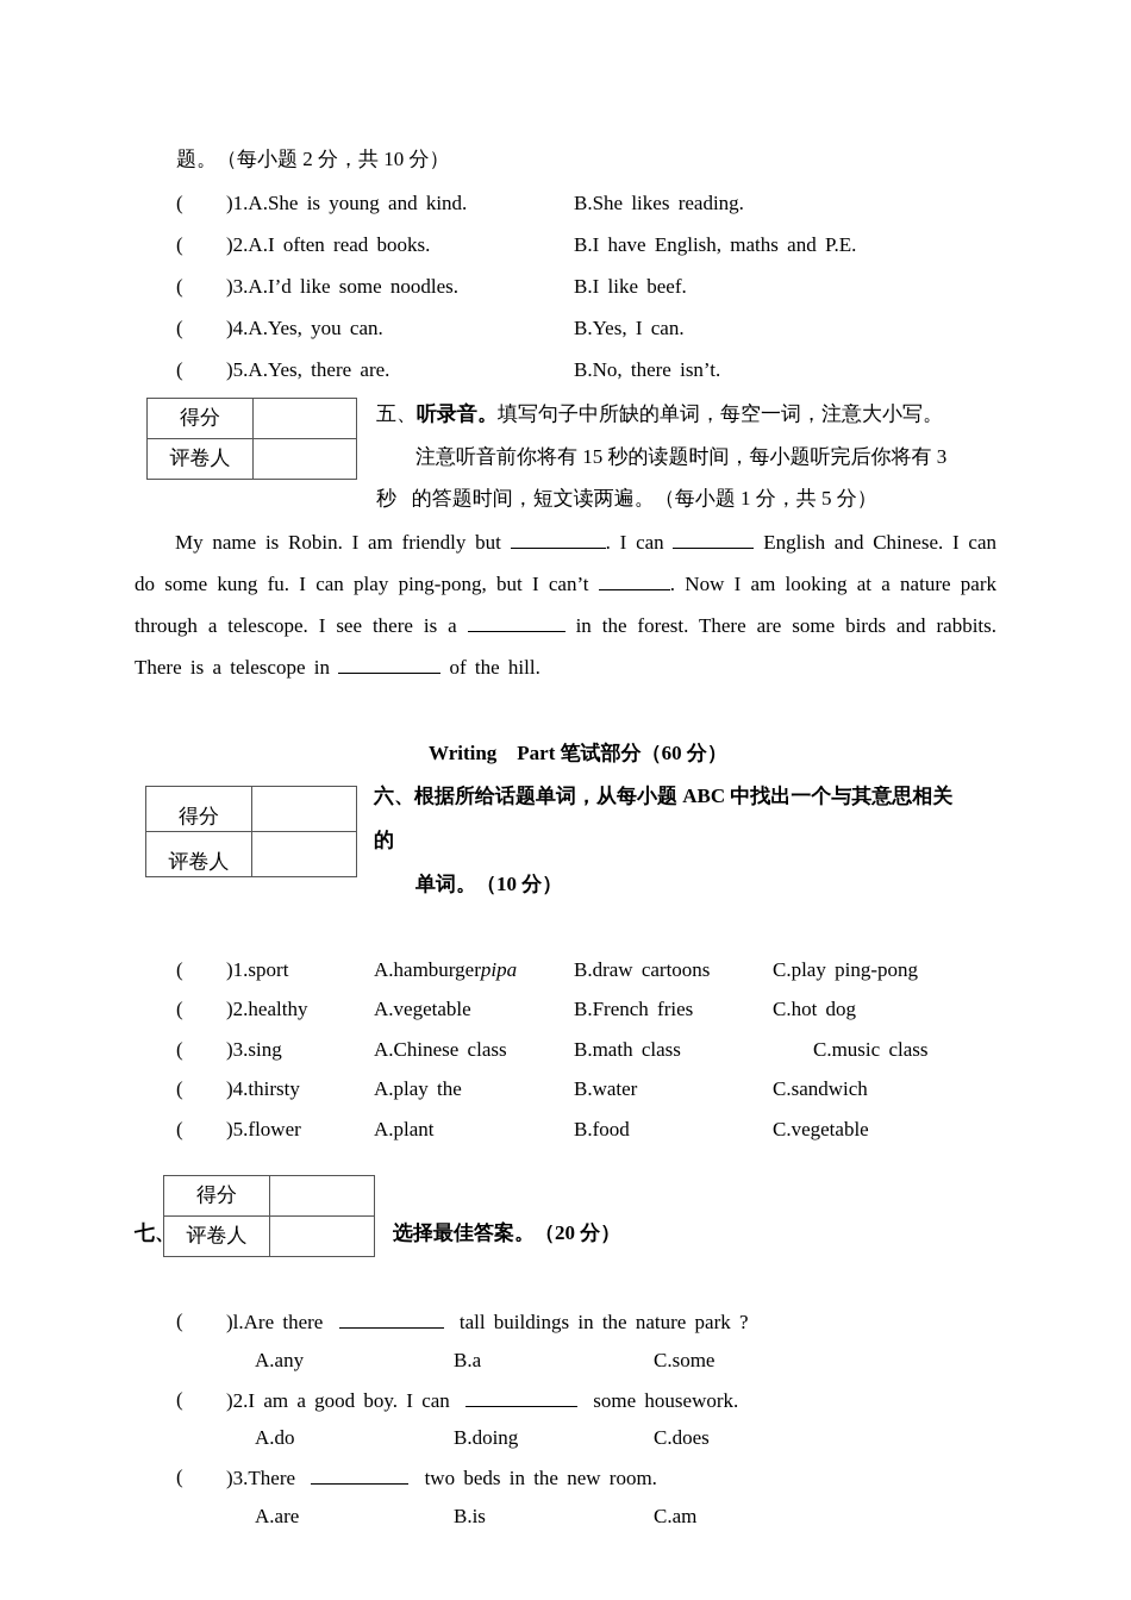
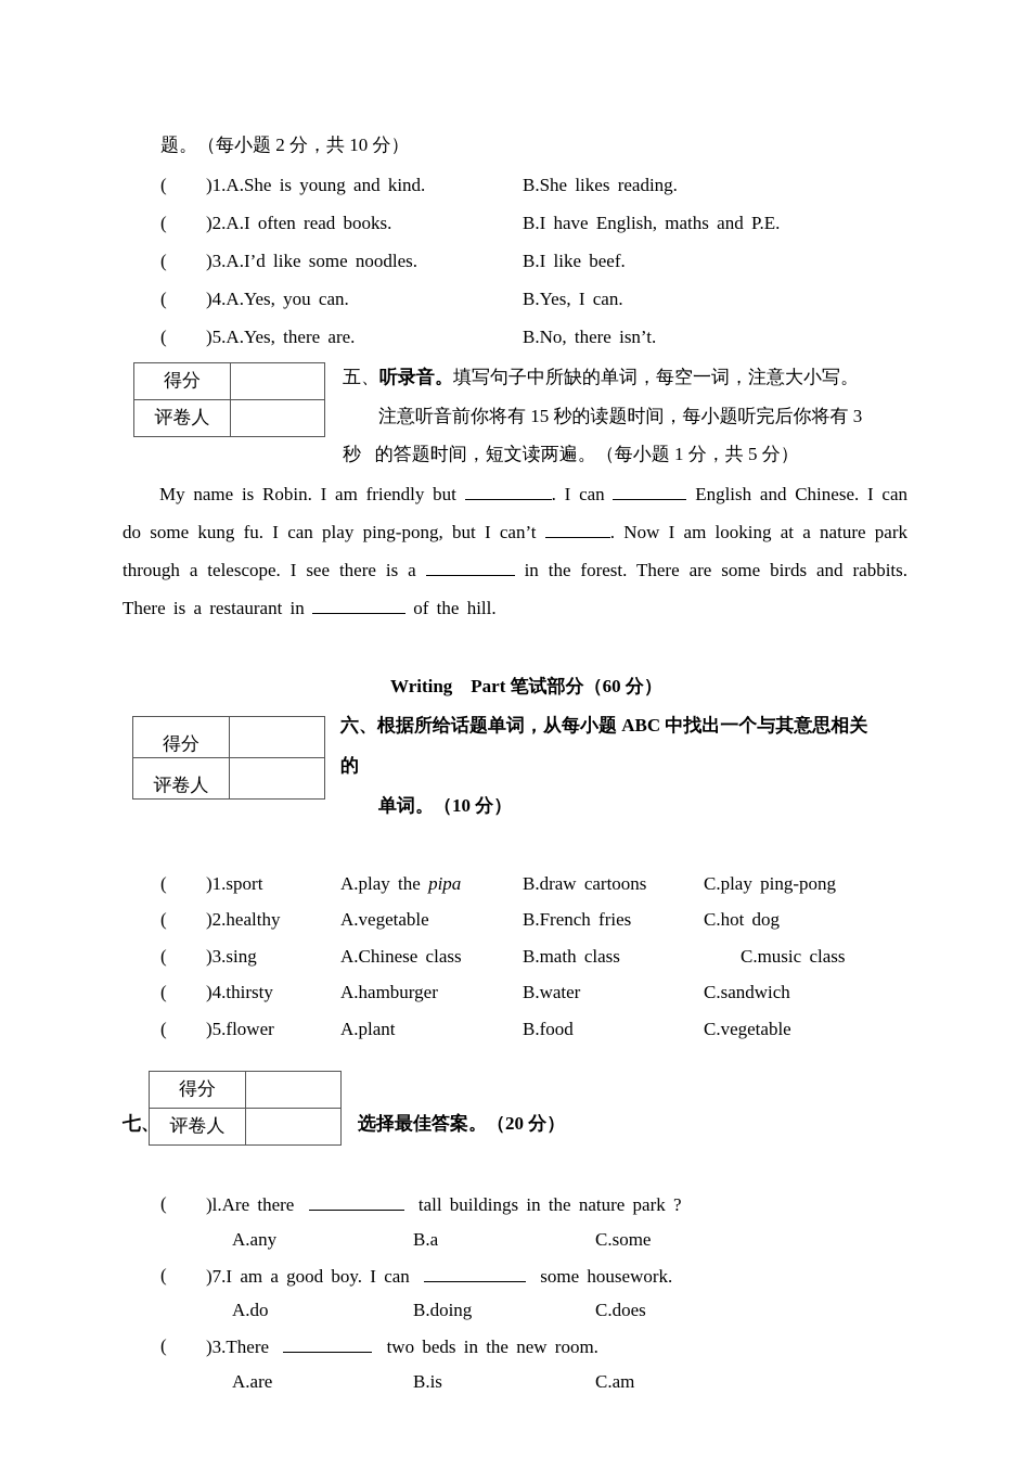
  题。（每小题 2 分，共 10 分）
  (
  )1.A.She is young and kind.
  B.She likes reading.
  (
  )2.A.I often read books.
  B.I have English, maths and P.E.
  (
  )3.A.I’d like some noodles.
  B.I like beef.
  (
  )4.A.Yes, you can.
  B.Yes, I can.
  (
  )5.A.Yes, there are.
  B.No, there isn’t.
  得分
  评卷人
  五、听录音。填写句子中所缺的单词，每空一词，注意大小写。
  注意听音前你将有 15 秒的读题时间，每小题听完后你将有 3
  秒 的答题时间，短文读两遍。（每小题 1 分，共 5 分）
- My name is Robin. I am friendly but . I can English and Chinese. I can do some kung fu. I can play ping-pong, but I can’t . Now I am looking at a nature park through a telescope. I see there is a in the forest. There are some birds and rabbits. There is a telescope in of the hill.
+ My name is Robin. I am friendly but . I can English and Chinese. I can do some kung fu. I can play ping-pong, but I can’t . Now I am looking at a nature park through a telescope. I see there is a in the forest. There are some birds and rabbits. There is a restaurant in of the hill.
  Writing Part 笔试部分（60 分）
  得分
  评卷人
  六、根据所给话题单词，从每小题 ABC 中找出一个与其意思相关
  的
  单词。（10 分）
  (
  )1.sport
- A.hamburgerpipa
+ A.play the pipa
  B.draw cartoons
  C.play ping-pong
  (
  )2.healthy
  A.vegetable
  B.French fries
  C.hot dog
  (
  )3.sing
  A.Chinese class
  B.math class
  C.music class
  (
  )4.thirsty
- A.play the
+ A.hamburger
  B.water
  C.sandwich
  (
  )5.flower
  A.plant
  B.food
  C.vegetable
  七、
  得分
  评卷人
  选择最佳答案。（20 分）
  (
  )l.Are there tall buildings in the nature park ?
  A.any
  B.a
  C.some
  (
- )2.I am a good boy. I can some housework.
+ )7.I am a good boy. I can some housework.
  A.do
  B.doing
  C.does
  (
  )3.There two beds in the new room.
  A.are
  B.is
  C.am
